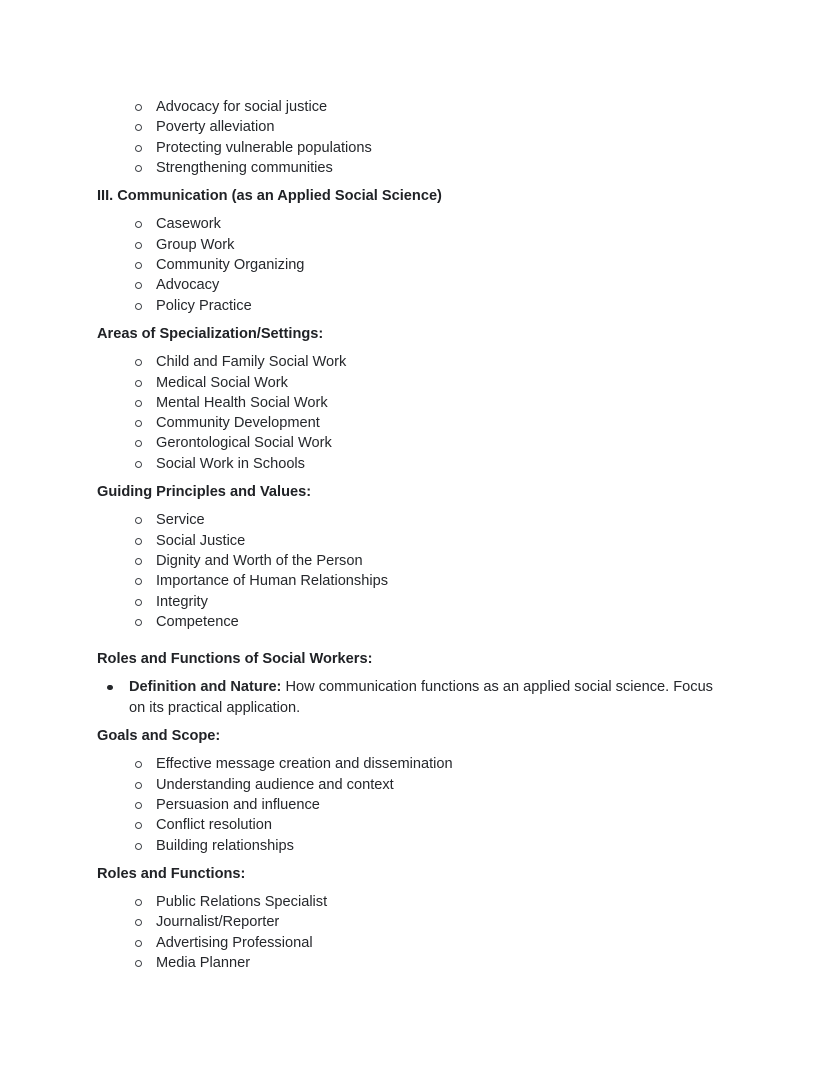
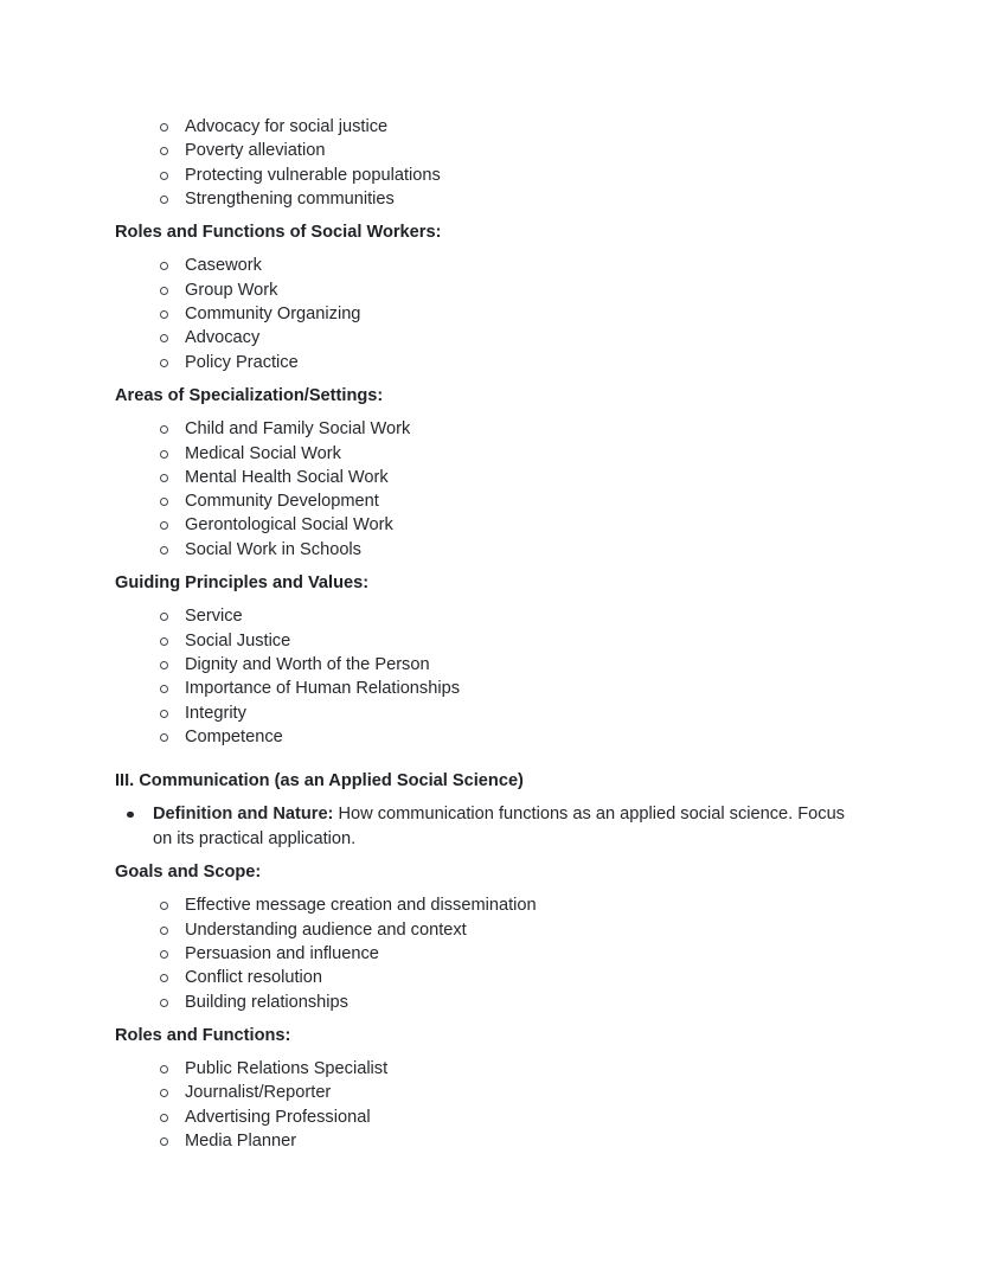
  Advocacy for social justice
  Poverty alleviation
  Protecting vulnerable populations
  Strengthening communities
- III. Communication (as an Applied Social Science)
+ Roles and Functions of Social Workers:
  Casework
  Group Work
  Community Organizing
  Advocacy
  Policy Practice
  Areas of Specialization/Settings:
  Child and Family Social Work
  Medical Social Work
  Mental Health Social Work
  Community Development
  Gerontological Social Work
  Social Work in Schools
  Guiding Principles and Values:
  Service
  Social Justice
  Dignity and Worth of the Person
  Importance of Human Relationships
  Integrity
  Competence
- Roles and Functions of Social Workers:
+ III. Communication (as an Applied Social Science)
  Definition and Nature: How communication functions as an applied social science. Focus on its practical application.
  Goals and Scope:
  Effective message creation and dissemination
  Understanding audience and context
  Persuasion and influence
  Conflict resolution
  Building relationships
  Roles and Functions:
  Public Relations Specialist
  Journalist/Reporter
  Advertising Professional
  Media Planner
